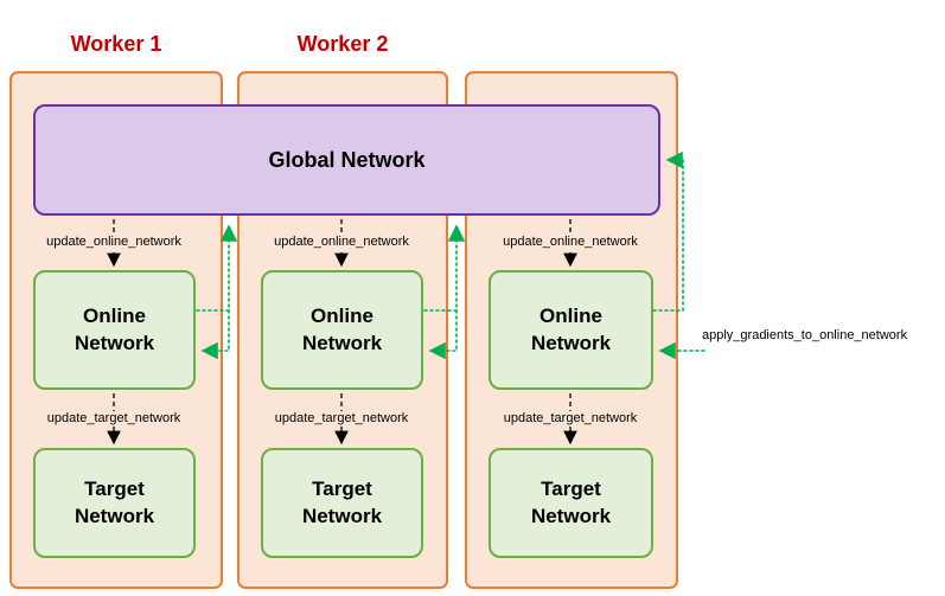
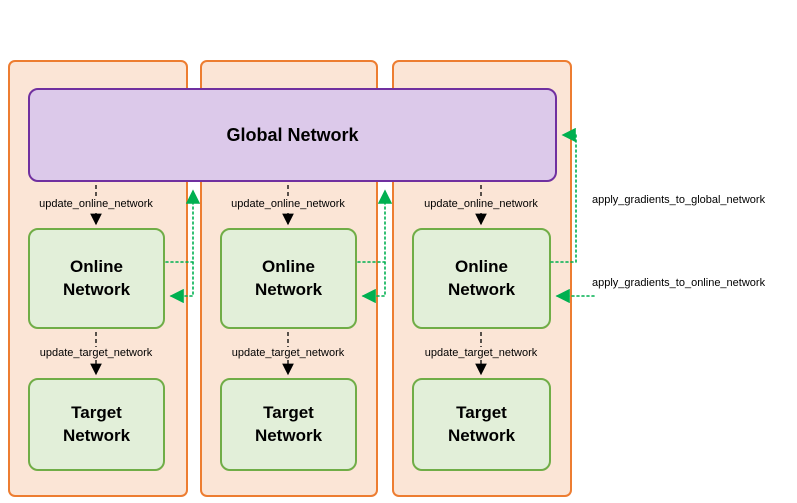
- Worker 1
- Worker 2
  Global Network
  Online Network
  Online Network
  Online Network
  Target Network
  Target Network
  Target Network
  update_online_network
  update_online_network
  update_online_network
  update_target_network
  update_target_network
  update_target_network
+ apply_gradients_to_global_network
  apply_gradients_to_online_network
